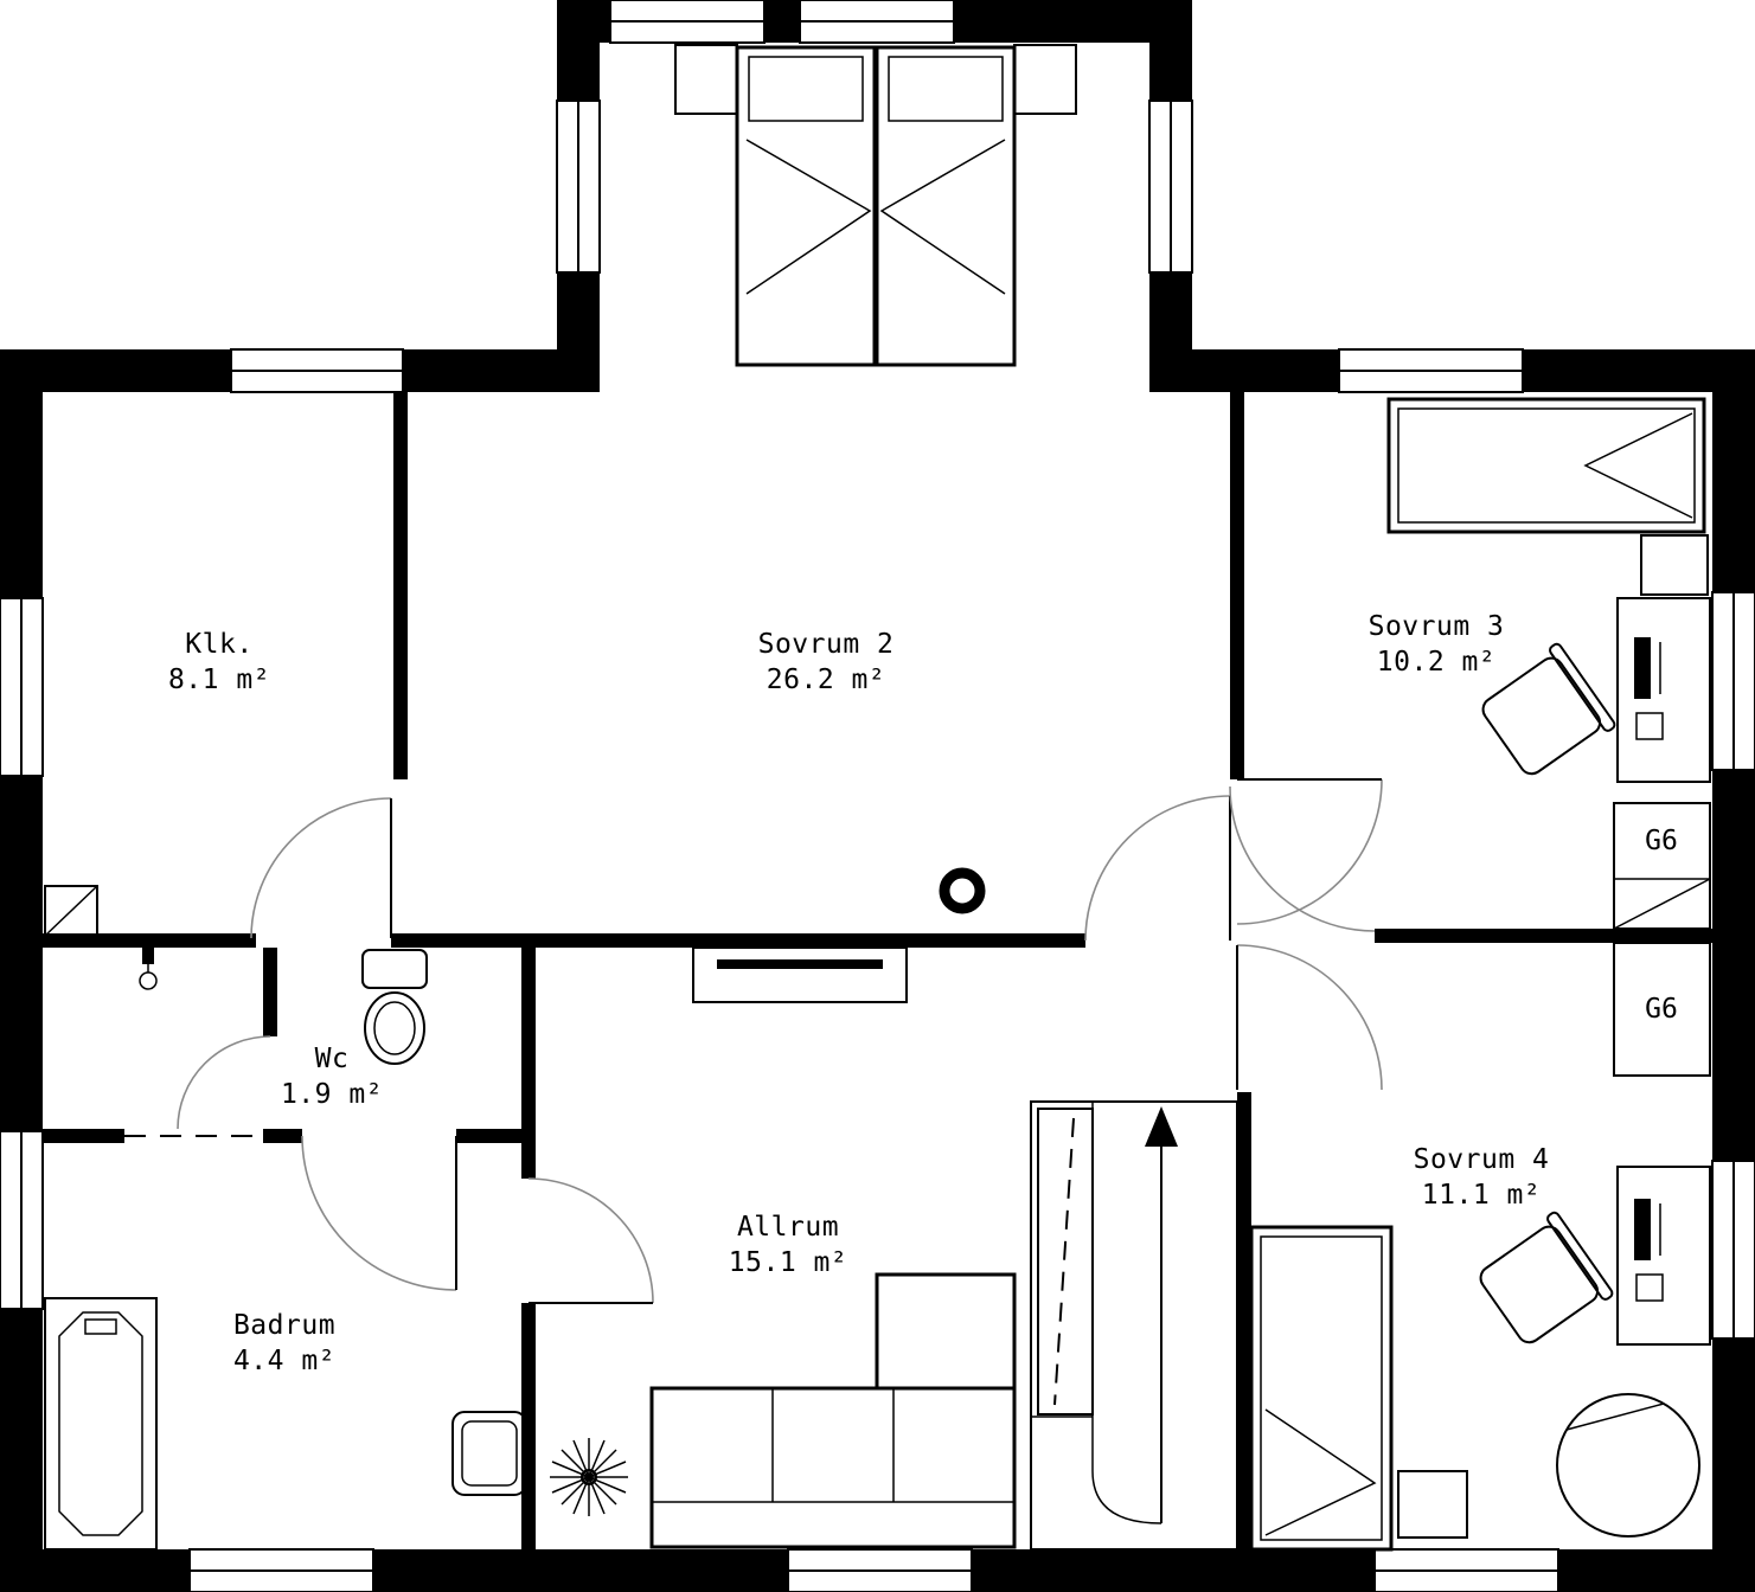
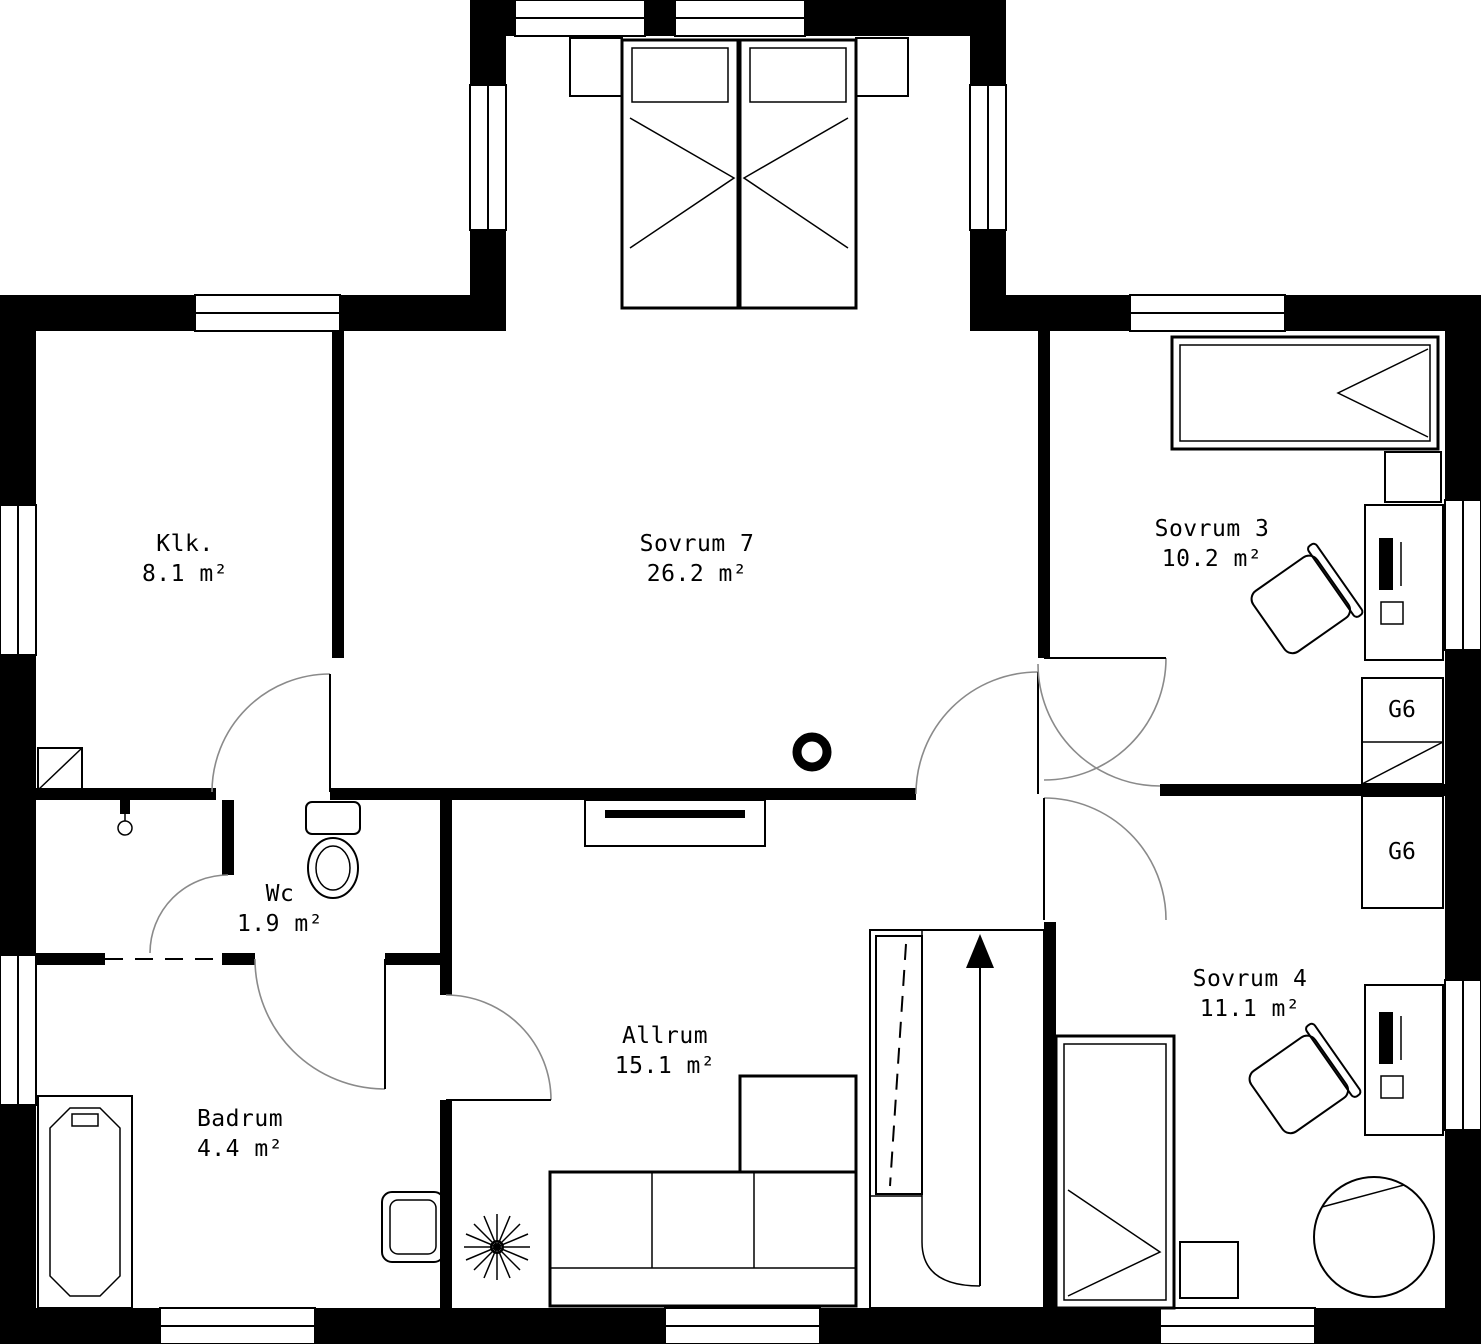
  Klk.
  8.1 m²
- Sovrum 2
+ Sovrum 7
  26.2 m²
  Sovrum 3
  10.2 m²
  Wc
  1.9 m²
  Badrum
  4.4 m²
  Allrum
  15.1 m²
  Sovrum 4
  11.1 m²
  G6
  G6
